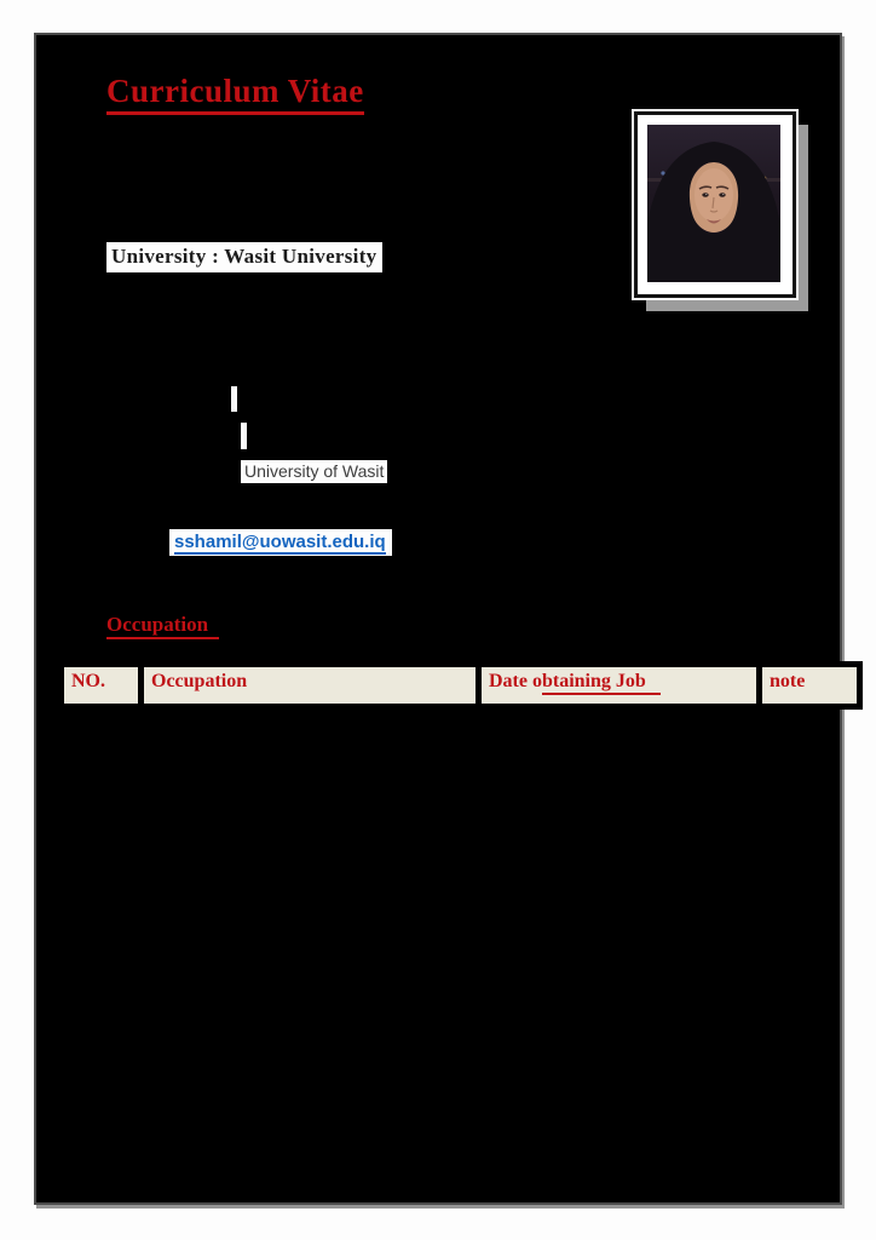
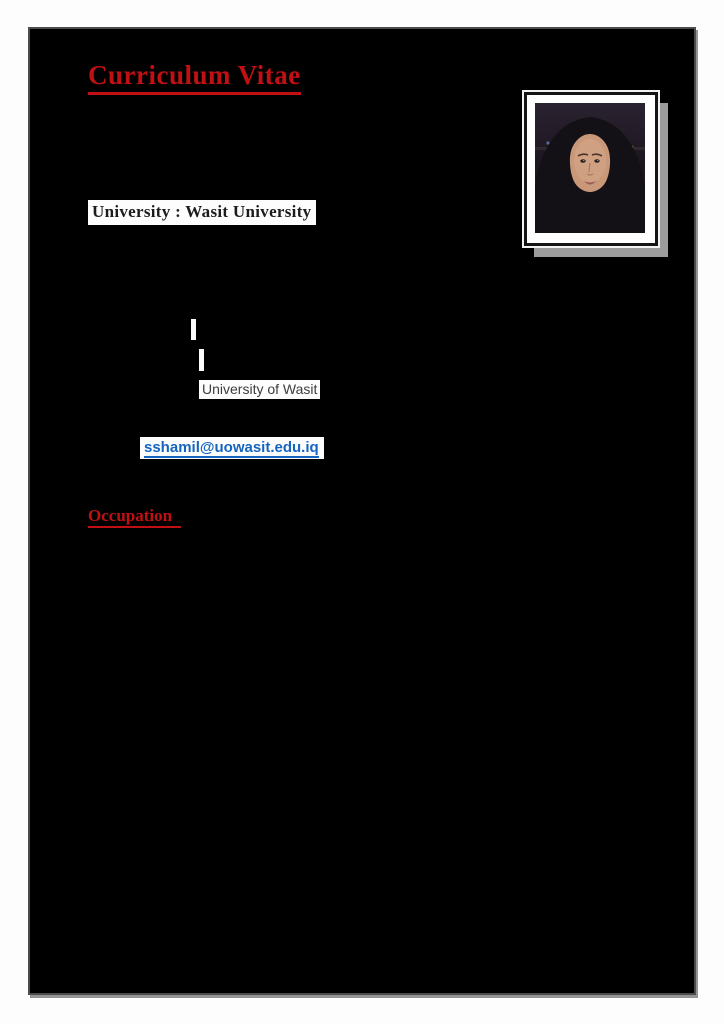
  Curriculum Vitae
  University : Wasit University
  University of Wasit
  sshamil@uowasit.edu.iq
  Occupation
- NO.	Occupation	Date obtaining Job	note
